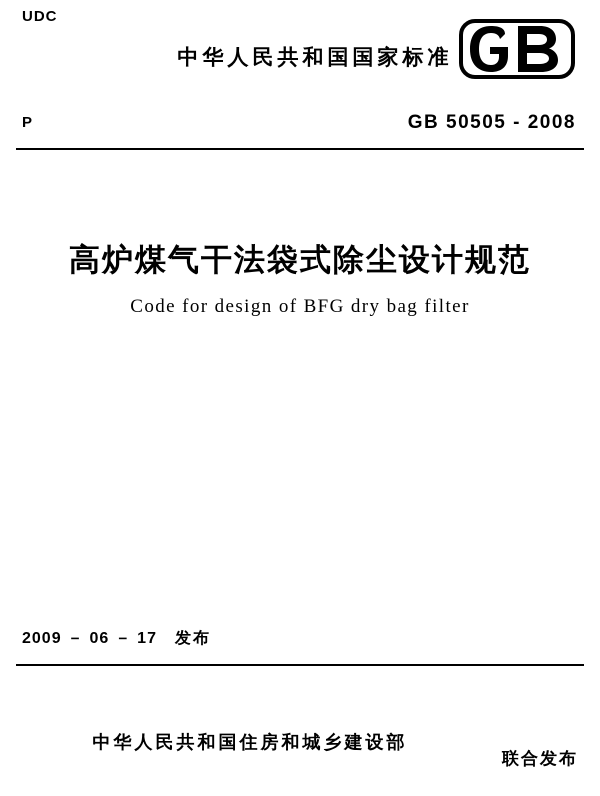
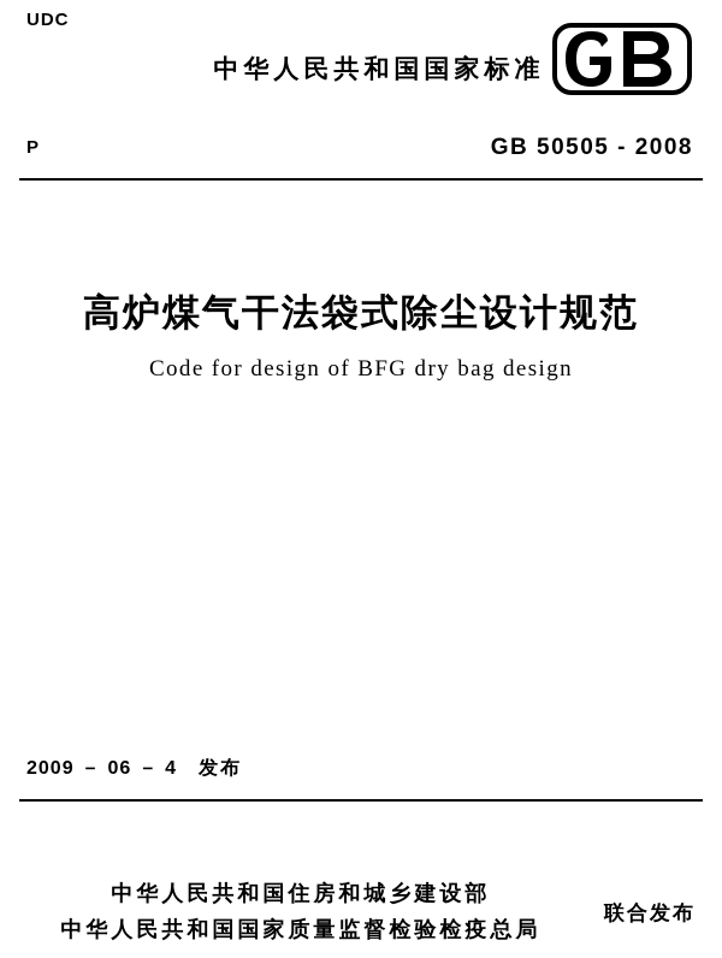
  UDC
  中华人民共和国国家标准
  P
  GB 50505 - 2008
  高炉煤气干法袋式除尘设计规范
- Code for design of BFG dry bag filter
+ Code for design of BFG dry bag design
- 2009 － 06 － 17 发布
+ 2009 － 06 － 4 发布
  中华人民共和国住房和城乡建设部
+ 中华人民共和国国家质量监督检验检疫总局
  联合发布
